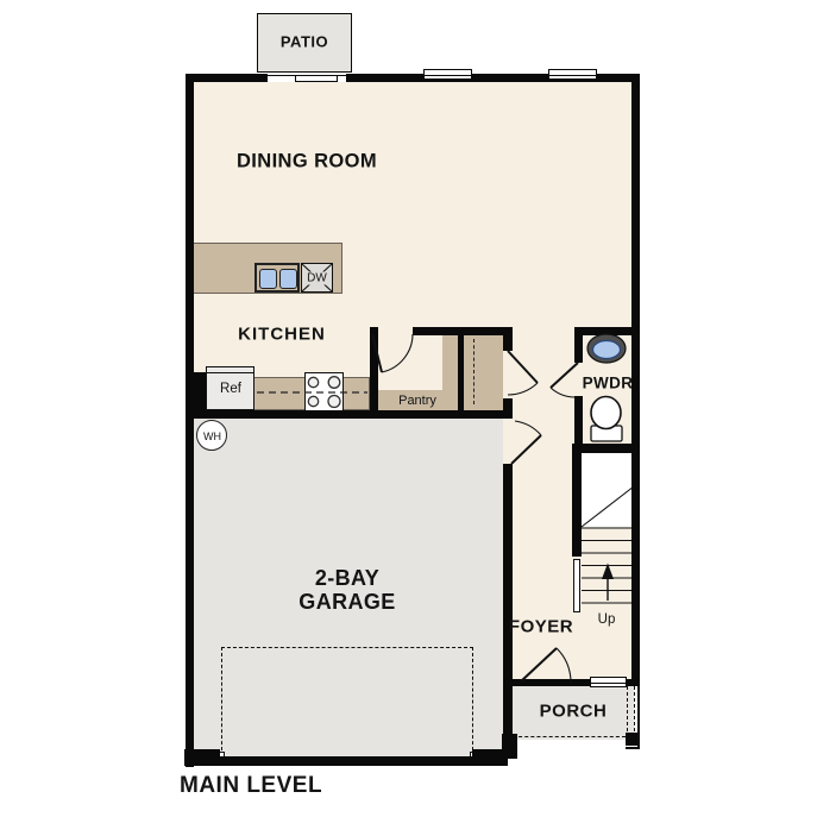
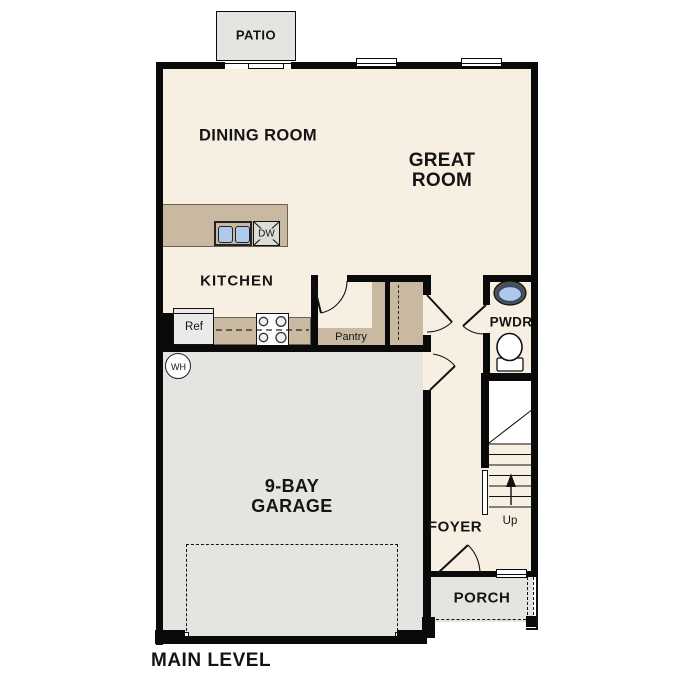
  PATIO
  DINING ROOM
+ GREAT
+ ROOM
  KITCHEN
  Pantry
  PWDR
  FOYER
  Up
  PORCH
- 2-BAY
+ 9-BAY
  GARAGE
  Ref
  DW
  WH
  MAIN LEVEL
